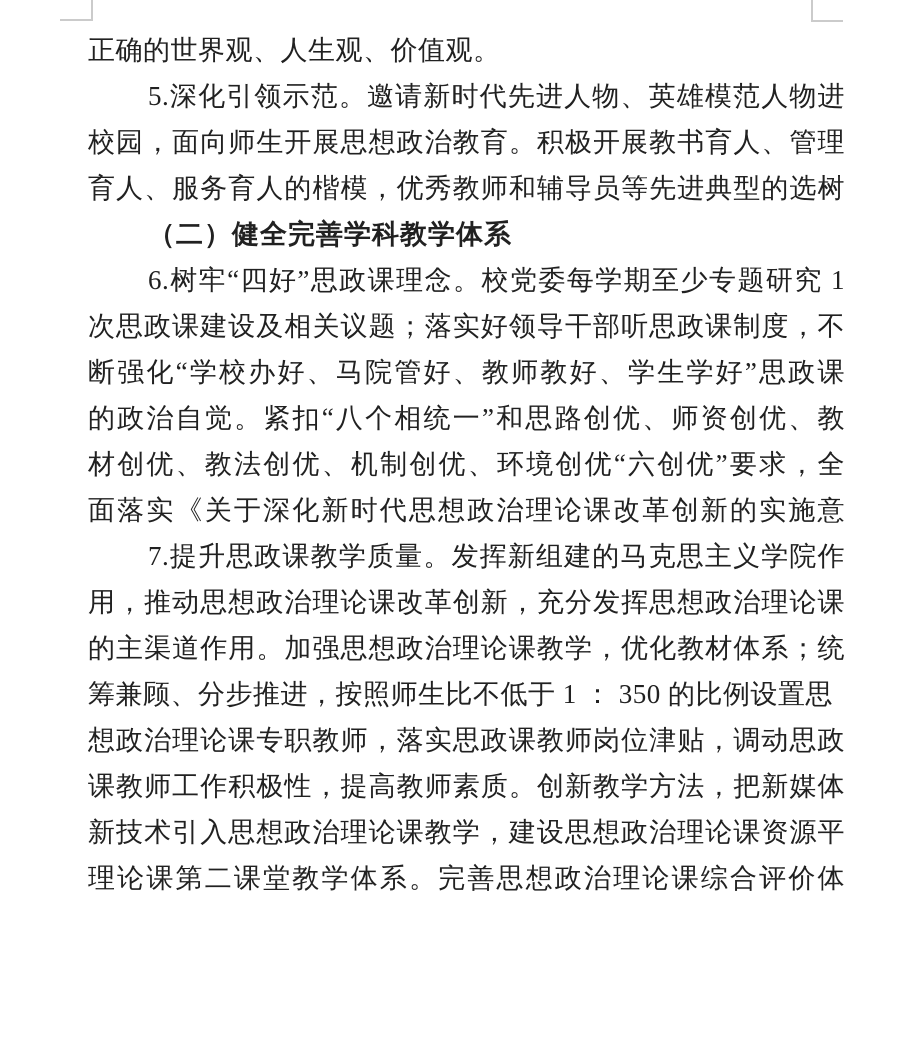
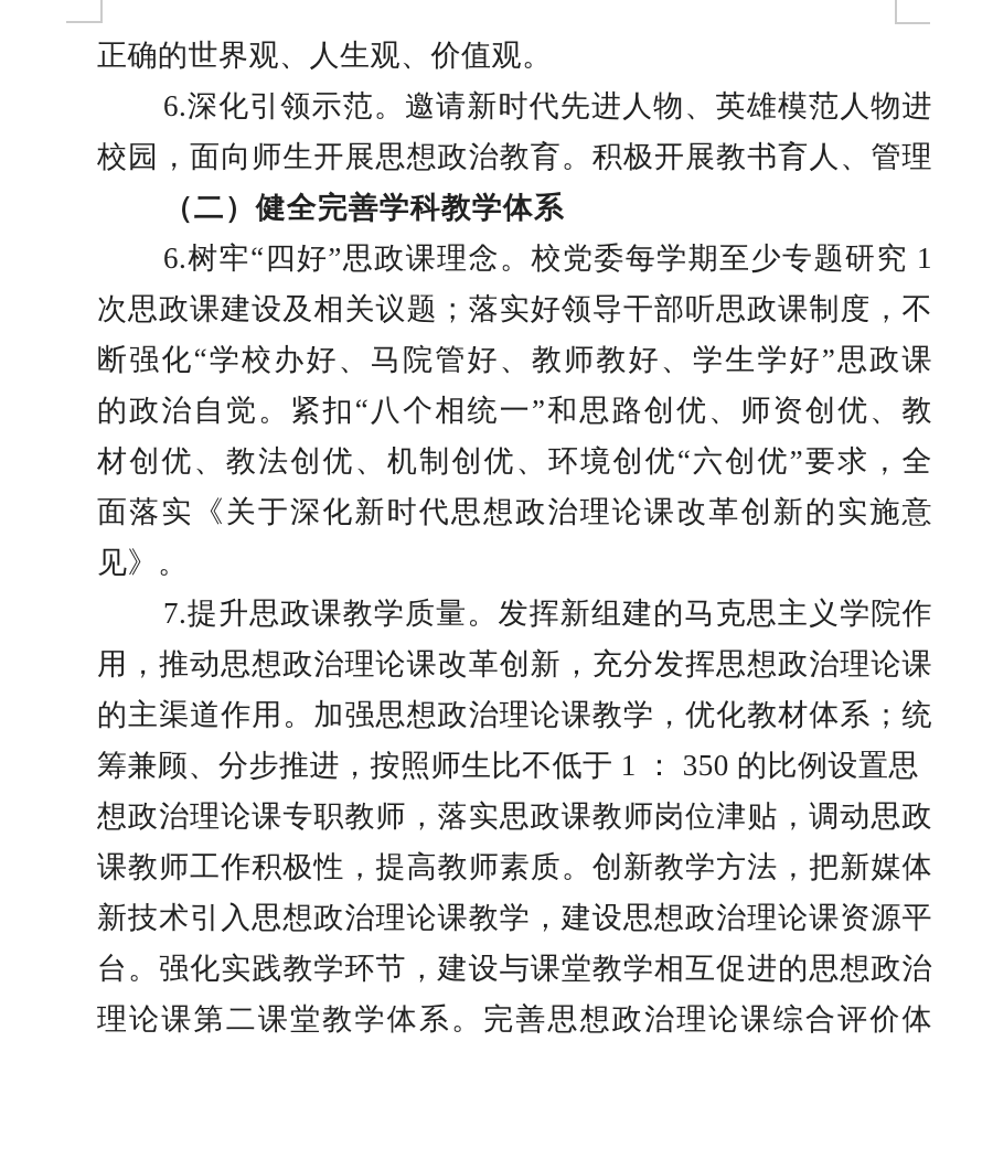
  正确的世界观、人生观、价值观。
- 5.深化引领示范。邀请新时代先进人物、英雄模范人物进
+ 6.深化引领示范。邀请新时代先进人物、英雄模范人物进
  校园，面向师生开展思想政治教育。积极开展教书育人、管理
- 育人、服务育人的楷模，优秀教师和辅导员等先进典型的选树
  （二）健全完善学科教学体系
  6.树牢“四好”思政课理念。校党委每学期至少专题研究 1
  次思政课建设及相关议题；落实好领导干部听思政课制度，不
  断强化“学校办好、马院管好、教师教好、学生学好”思政课
  的政治自觉。紧扣“八个相统一”和思路创优、师资创优、教
  材创优、教法创优、机制创优、环境创优“六创优”要求，全
  面落实《关于深化新时代思想政治理论课改革创新的实施意
+ 见》。
  7.提升思政课教学质量。发挥新组建的马克思主义学院作
  用，推动思想政治理论课改革创新，充分发挥思想政治理论课
  的主渠道作用。加强思想政治理论课教学，优化教材体系；统
  筹兼顾、分步推进，按照师生比不低于 1 ： 350 的比例设置思
  想政治理论课专职教师，落实思政课教师岗位津贴，调动思政
  课教师工作积极性，提高教师素质。创新教学方法，把新媒体
  新技术引入思想政治理论课教学，建设思想政治理论课资源平
+ 台。强化实践教学环节，建设与课堂教学相互促进的思想政治
  理论课第二课堂教学体系。完善思想政治理论课综合评价体
